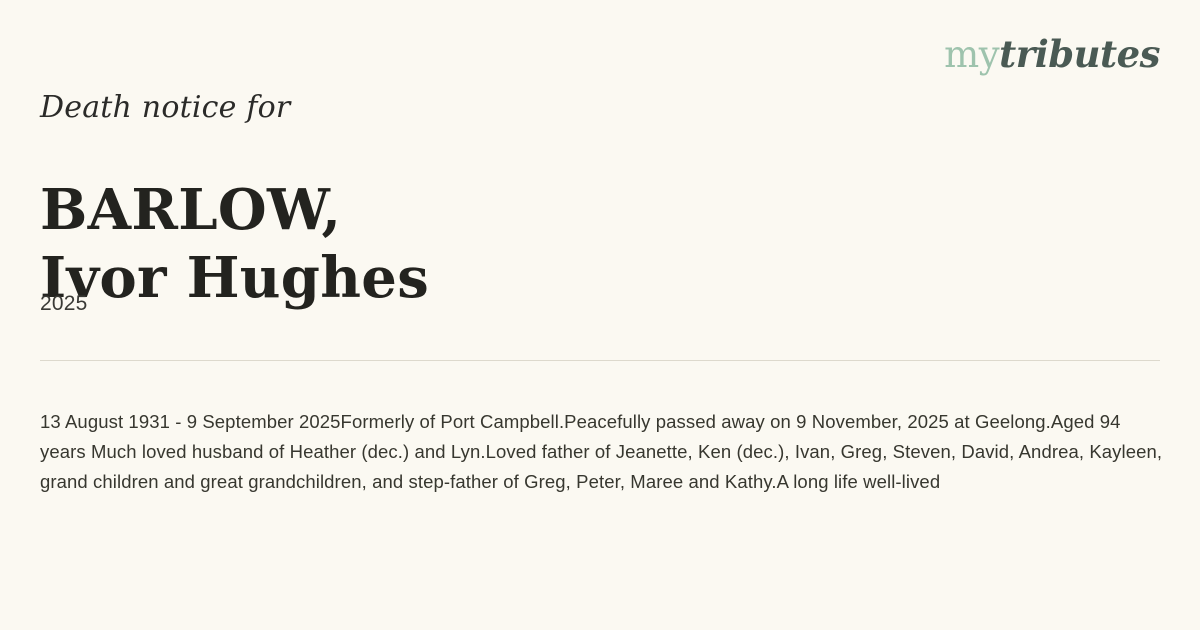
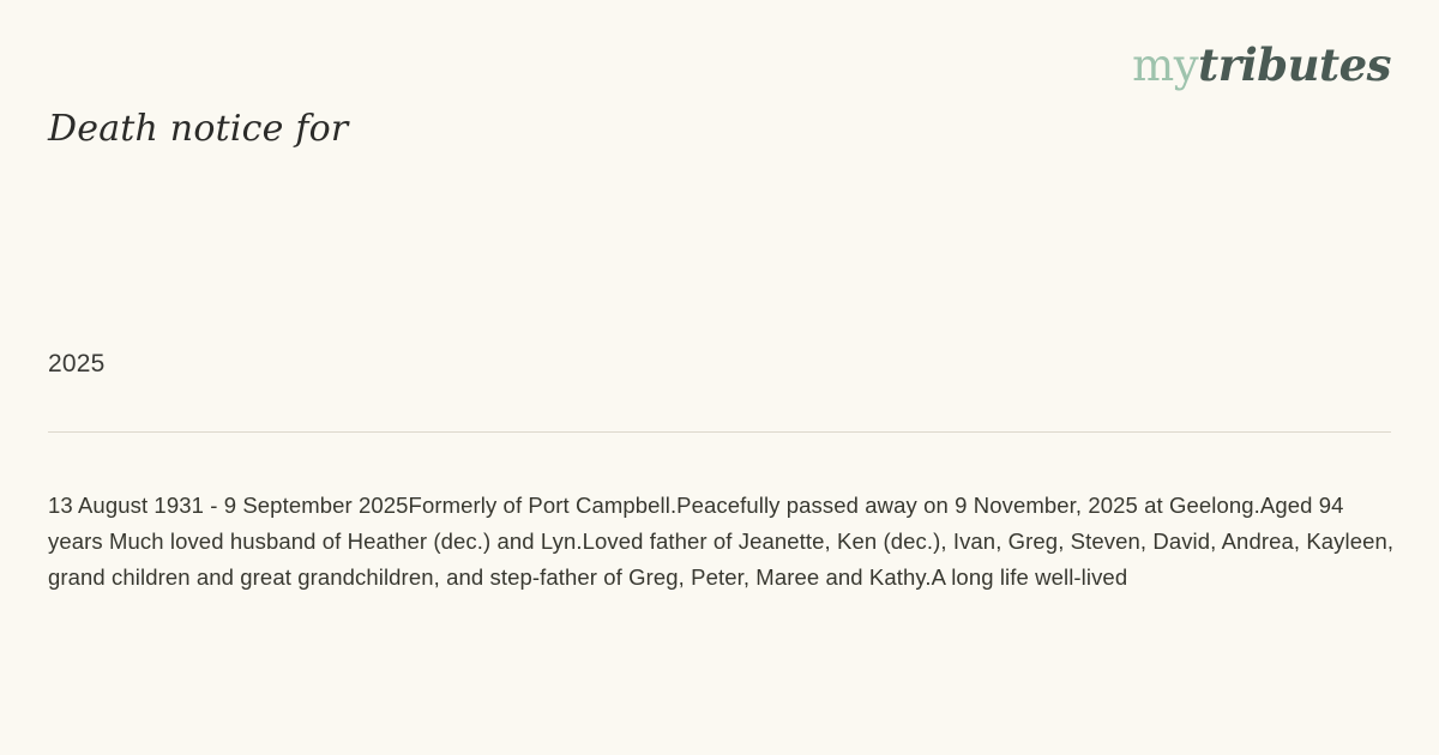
  mytributes
  Death notice for
- BARLOW,
- Ivor Hughes
  2025
  13 August 1931 - 9 September 2025Formerly of Port Campbell.Peacefully passed away on 9 November, 2025 at Geelong.Aged 94 years Much loved husband of Heather (dec.) and Lyn.Loved father of Jeanette, Ken (dec.), Ivan, Greg, Steven, David, Andrea, Kayleen, grand children and great grandchildren, and step-father of Greg, Peter, Maree and Kathy.A long life well-lived
